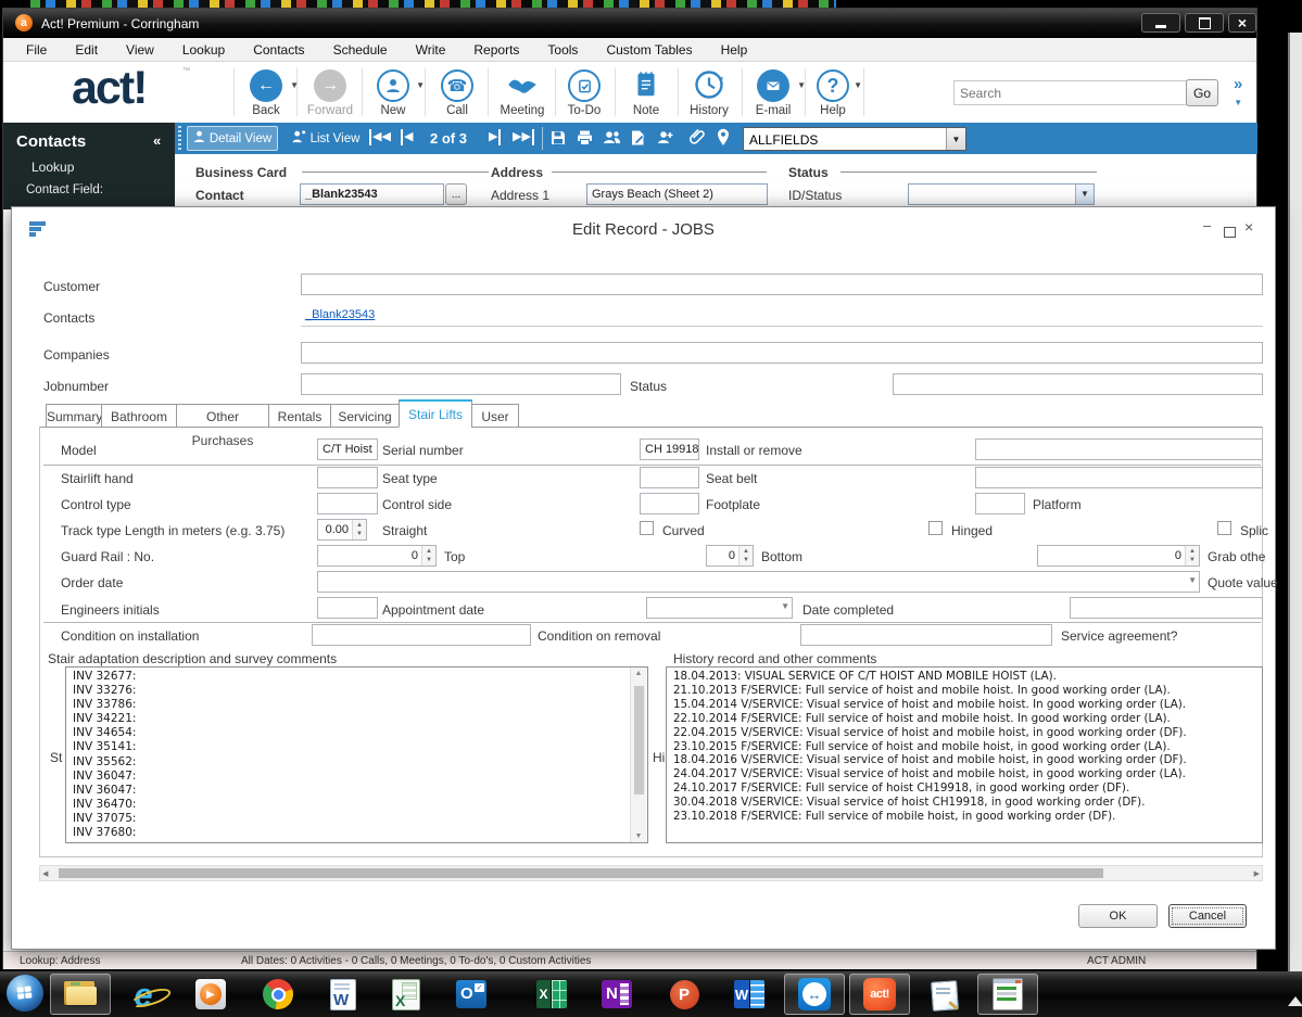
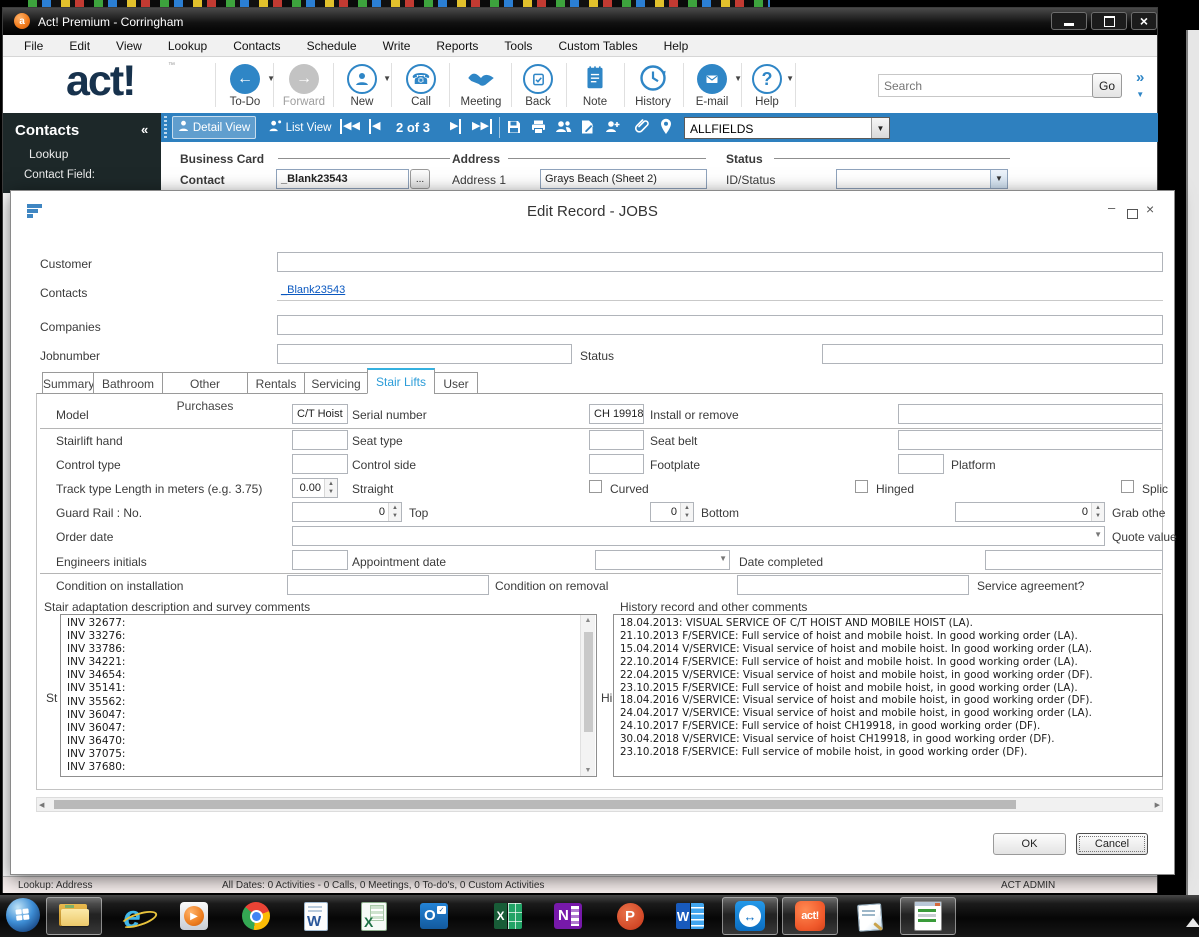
  a
  Act! Premium - Corringham
  ×
  File
  Edit
  View
  Lookup
  Contacts
  Schedule
  Write
  Reports
  Tools
  Custom Tables
  Help
  act!
  ←
  ▼
- Back
+ To-Do
  →
  Forward
  ▼
  New
  ☎
  Call
  Meeting
- To-Do
+ Back
  Note
  History
  ▼
  E-mail
  ?
  ▼
  Help
  Search
  Go
  »
  ▼
  Contacts
  «
  Lookup
  Contact Field:
  Detail View
  List View
  ◀◀
  ◀
  2 of 3
  ▶
  ▶▶
  ALLFIELDS
  ▼
  Business Card
  Contact
  _Blank23543
  ...
  Address
  Address 1
  Grays Beach (Sheet 2)
  Status
  ID/Status
  ▼
  Lookup: Address
  All Dates: 0 Activities - 0 Calls, 0 Meetings, 0 To-do's, 0 Custom Activities
  ACT ADMIN
  Edit Record - JOBS
  –
  ×
  Customer
  Contacts
  _Blank23543
  Companies
  Jobnumber
  Status
  Summary
  Bathroom
  Other Purchases
  Rentals
  Servicing
  Stair Lifts
  User
  Model
  C/T Hoist
  Serial number
  CH 19918
  Install or remove
  Stairlift hand
  Seat type
  Seat belt
  Control type
  Control side
  Footplate
  Platform
  Track type Length in meters (e.g. 3.75)
  0.00
  Straight
  Curved
  Hinged
  Splic
  Guard Rail : No.
  0
  Top
  0
  Bottom
  0
  Grab othe
  Order date
  ▼
  Quote value
  Engineers initials
  Appointment date
  ▼
  Date completed
  Condition on installation
  Condition on removal
  Service agreement?
  Stair adaptation description and survey comments
  History record and other comments
  St
  INV 32677:
  INV 33276:
  INV 33786:
  INV 34221:
  INV 34654:
  INV 35141:
  INV 35562:
  INV 36047:
  INV 36047:
  INV 36470:
  INV 37075:
  INV 37680:
  Hi
  18.04.2013: VISUAL SERVICE OF C/T HOIST AND MOBILE HOIST (LA).
  21.10.2013 F/SERVICE: Full service of hoist and mobile hoist. In good working order (LA).
  15.04.2014 V/SERVICE: Visual service of hoist and mobile hoist. In good working order (LA).
  22.10.2014 F/SERVICE: Full service of hoist and mobile hoist. In good working order (LA).
  22.04.2015 V/SERVICE: Visual service of hoist and mobile hoist, in good working order (DF).
  23.10.2015 F/SERVICE: Full service of hoist and mobile hoist, in good working order (LA).
  18.04.2016 V/SERVICE: Visual service of hoist and mobile hoist, in good working order (DF).
  24.04.2017 V/SERVICE: Visual service of hoist and mobile hoist, in good working order (LA).
  24.10.2017 F/SERVICE: Full service of hoist CH19918, in good working order (DF).
  30.04.2018 V/SERVICE: Visual service of hoist CH19918, in good working order (DF).
  23.10.2018 F/SERVICE: Full service of mobile hoist, in good working order (DF).
  OK
  Cancel
  e
  ▶
  W
  X
  O
  X
  N
  P
  W
  ↔
  act!
